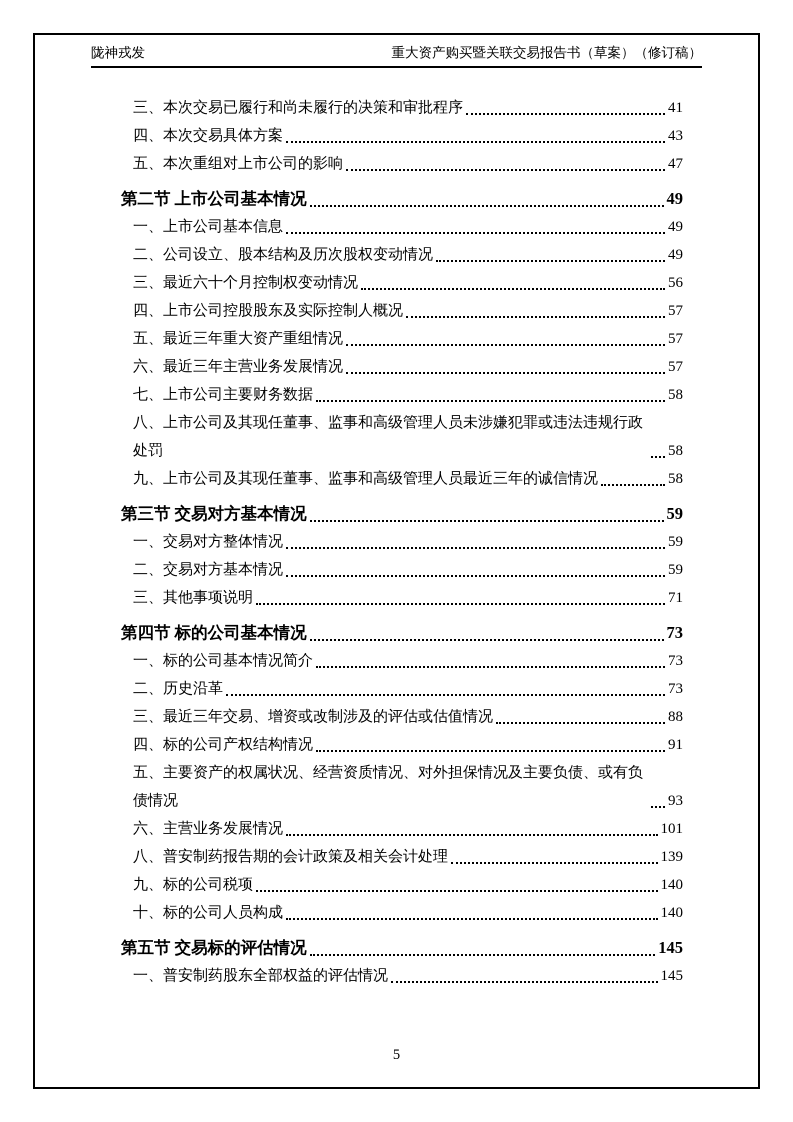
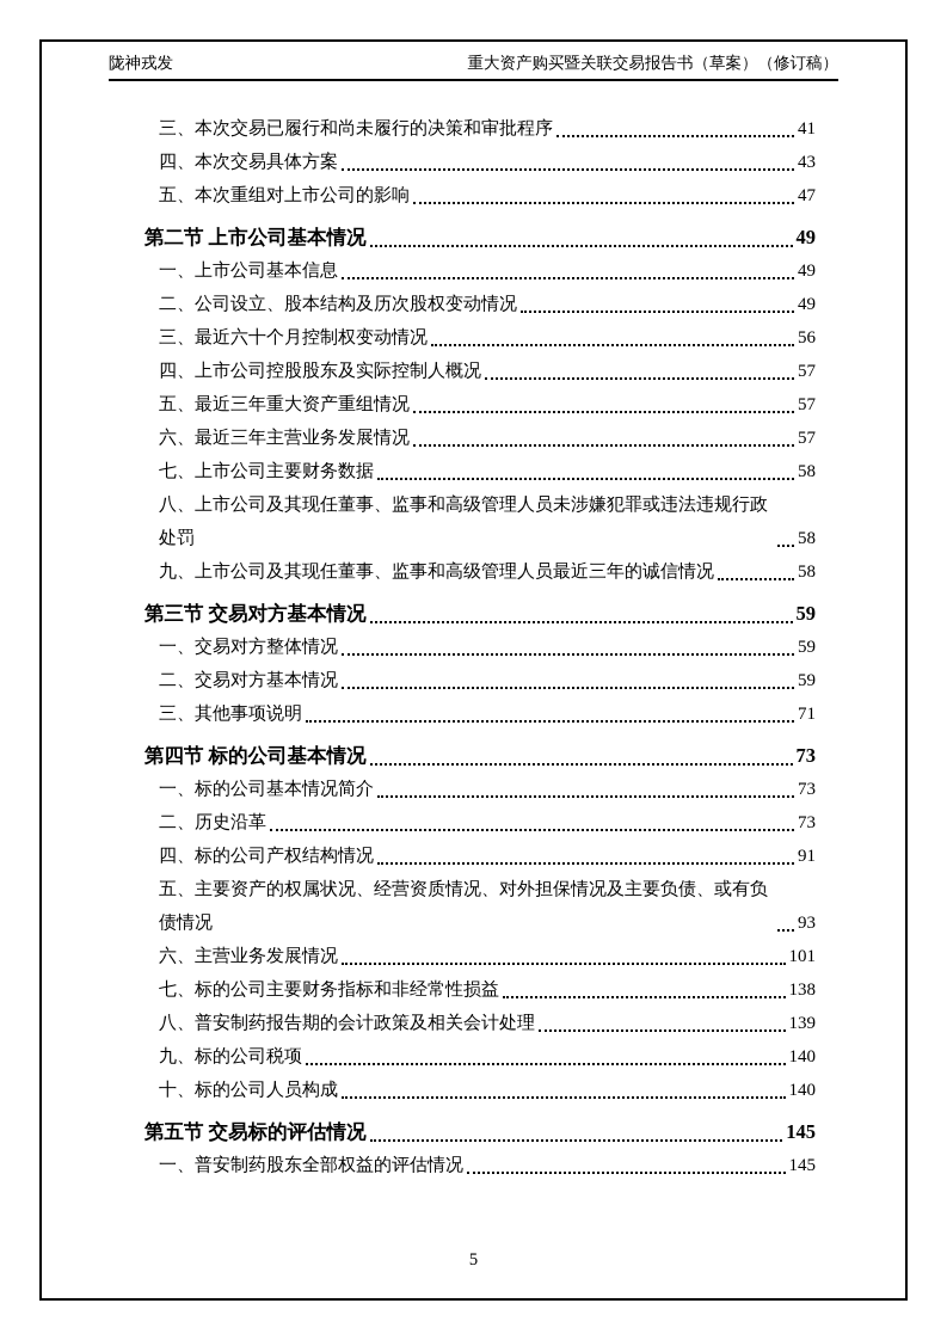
  陇神戎发
  重大资产购买暨关联交易报告书（草案）（修订稿）
  三、本次交易已履行和尚未履行的决策和审批程序
  41
  四、本次交易具体方案
  43
  五、本次重组对上市公司的影响
  47
  第二节 上市公司基本情况
  49
  一、上市公司基本信息
  49
  二、公司设立、股本结构及历次股权变动情况
  49
  三、最近六十个月控制权变动情况
  56
  四、上市公司控股股东及实际控制人概况
  57
  五、最近三年重大资产重组情况
  57
  六、最近三年主营业务发展情况
  57
  七、上市公司主要财务数据
  58
  八、上市公司及其现任董事、监事和高级管理人员未涉嫌犯罪或违法违规行政处罚
  58
  九、上市公司及其现任董事、监事和高级管理人员最近三年的诚信情况
  58
  第三节 交易对方基本情况
  59
  一、交易对方整体情况
  59
  二、交易对方基本情况
  59
  三、其他事项说明
  71
  第四节 标的公司基本情况
  73
  一、标的公司基本情况简介
  73
  二、历史沿革
  73
- 三、最近三年交易、增资或改制涉及的评估或估值情况
- 88
  四、标的公司产权结构情况
  91
  五、主要资产的权属状况、经营资质情况、对外担保情况及主要负债、或有负债情况
  93
  六、主营业务发展情况
  101
+ 七、标的公司主要财务指标和非经常性损益
+ 138
  八、普安制药报告期的会计政策及相关会计处理
  139
  九、标的公司税项
  140
  十、标的公司人员构成
  140
  第五节 交易标的评估情况
  145
  一、普安制药股东全部权益的评估情况
  145
  5
